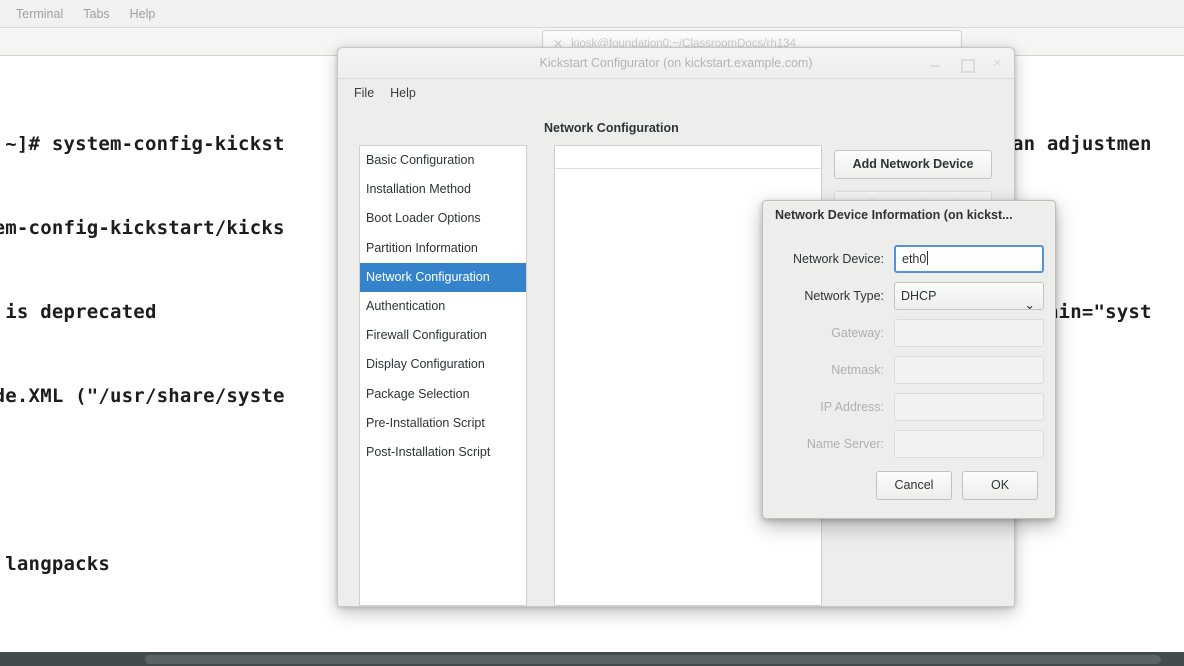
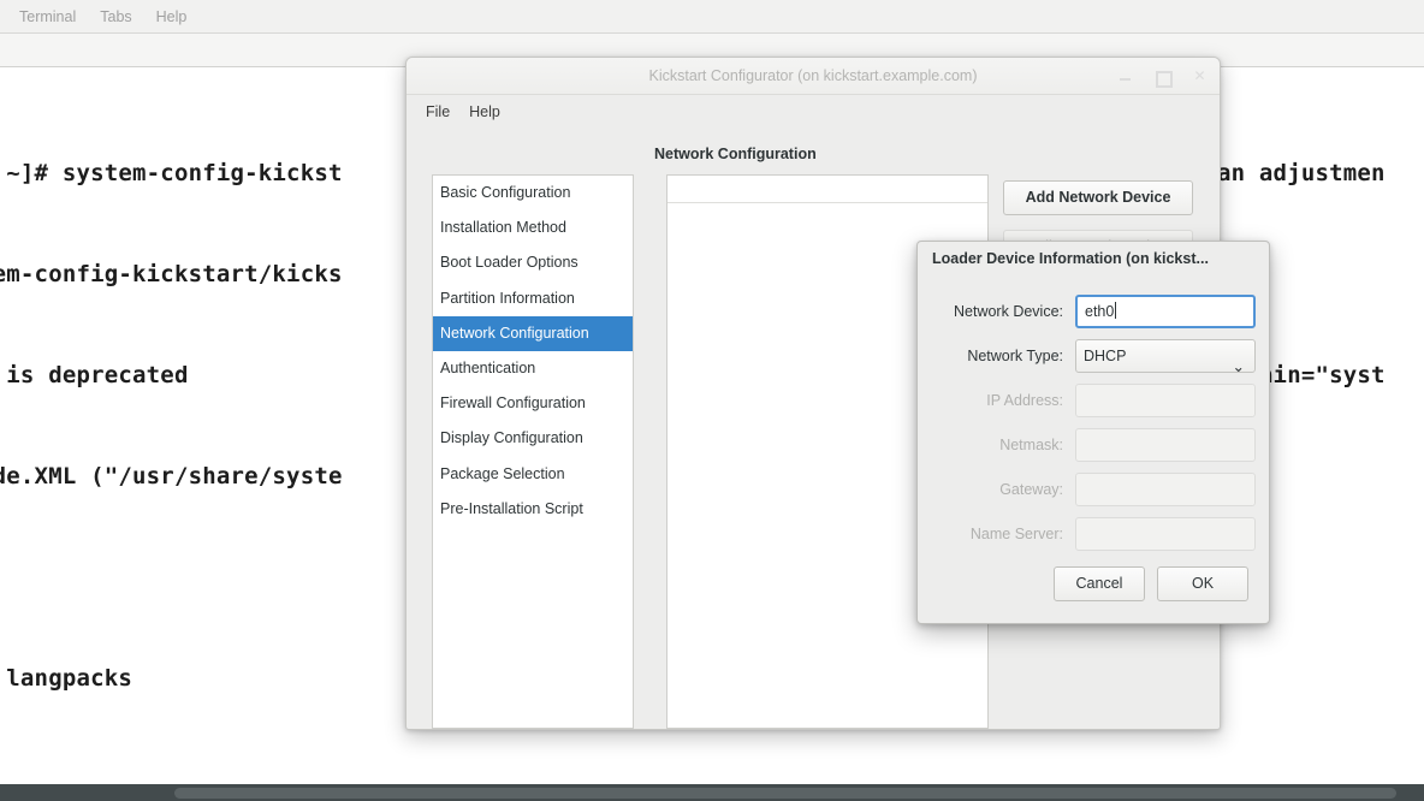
  Terminal
  Tabs
  Help
- ✕
- kiosk@foundation0:~/ClassroomDocs/rh134
  ~]# system-config-kickst
  m-config-kickstart/kicks
  is deprecated
  e.XML ("/usr/share/syste
  langpacks
  an adjustmen
  Kickstart Configurator (on kickstart.example.com)
  File
  Help
  Basic Configuration
  Installation Method
  Boot Loader Options
  Partition Information
  Network Configuration
  Authentication
  Firewall Configuration
  Display Configuration
  Package Selection
  Pre-Installation Script
- Post-Installation Script
  Network Configuration
  Add Network Device
- Network Device Information (on kickst...
+ Loader Device Information (on kickst...
  Network Device:
  eth0
  Network Type:
  DHCP
  ⌄
- Gateway:
+ IP Address:
  Netmask:
- IP Address:
+ Gateway:
  Name Server:
  Cancel
  OK
